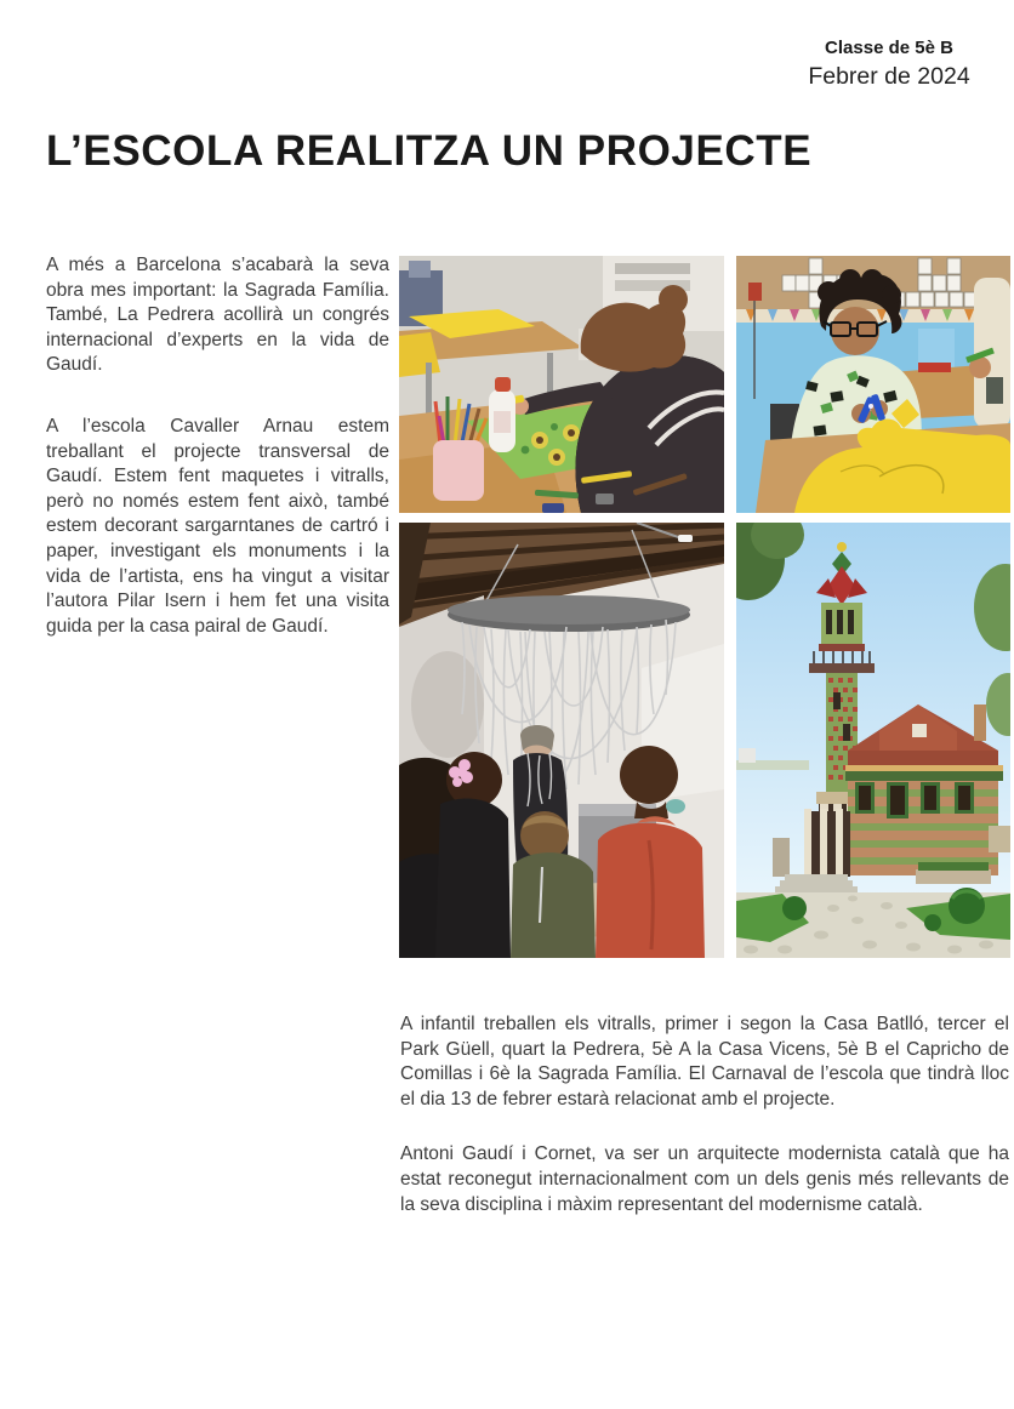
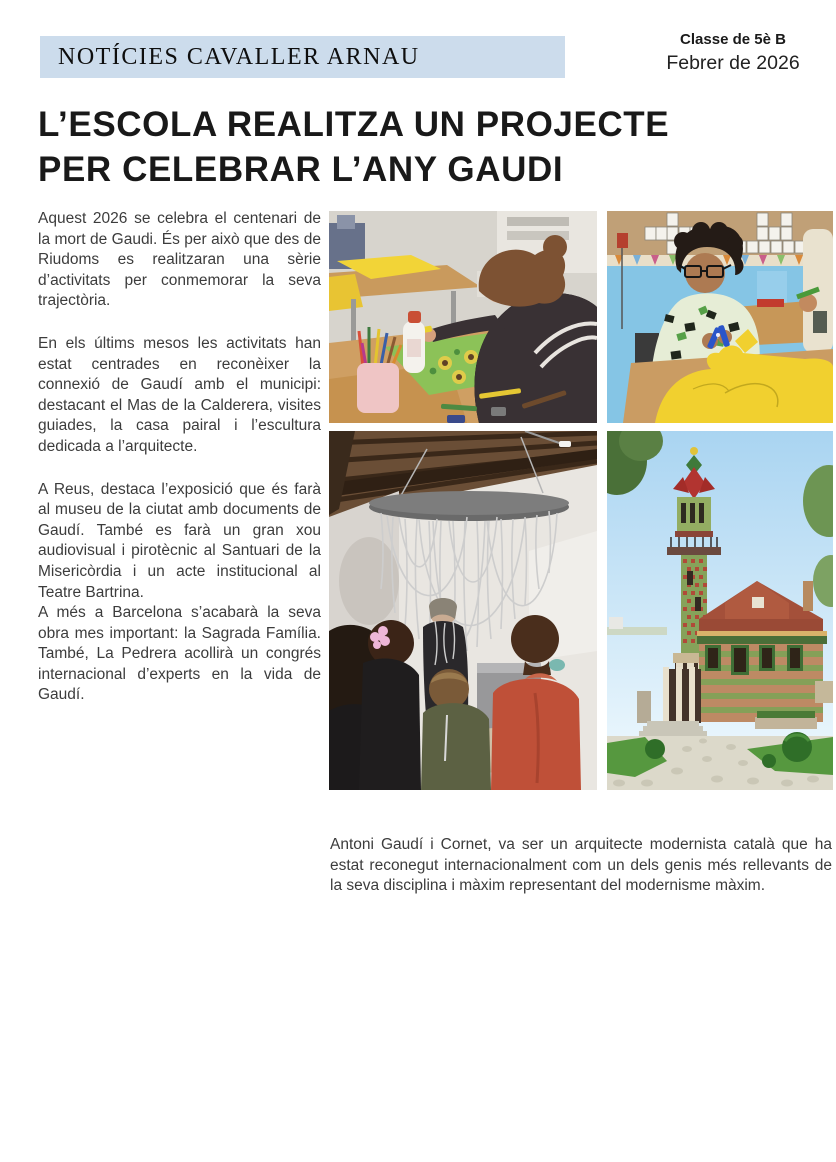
+ NOTÍCIES CAVALLER ARNAU
  Classe de 5è B
- Febrer de 2024
+ Febrer de 2026
  L’ESCOLA REALITZA UN PROJECTE
+ PER CELEBRAR L’ANY GAUDI
+ Aquest 2026 se celebra el centenari de la mort de Gaudi. És per això que des de Riudoms es realitzaran una sèrie d’activitats per conmemorar la seva trajectòria.
+ En els últims mesos les activitats han estat centrades en reconèixer la connexió de Gaudí amb el municipi: destacant el Mas de la Calderera, visites guiades, la casa pairal i l’escultura dedicada a l’arquitecte.
+ A Reus, destaca l’exposició que és farà al museu de la ciutat amb documents de Gaudí. També es farà un gran xou audiovisual i pirotècnic al Santuari de la Misericòrdia i un acte institucional al Teatre Bartrina.
  A més a Barcelona s’acabarà la seva obra mes important: la Sagrada Família. També, La Pedrera acollirà un congrés internacional d’experts en la vida de Gaudí.
- A l’escola Cavaller Arnau estem treballant el projecte transversal de Gaudí. Estem fent maquetes i vitralls, però no només estem fent això, també estem decorant sargarntanes de cartró i paper, investigant els monuments i la vida de l’artista, ens ha vingut a visitar l’autora Pilar Isern i hem fet una visita guida per la casa pairal de Gaudí.
- A infantil treballen els vitralls, primer i segon la Casa Batlló, tercer el Park Güell, quart la Pedrera, 5è A la Casa Vicens, 5è B el Capricho de Comillas i 6è la Sagrada Família. El Carnaval de l’escola que tindrà lloc el dia 13 de febrer estarà relacionat amb el projecte.
- Antoni Gaudí i Cornet, va ser un arquitecte modernista català que ha estat reconegut internacionalment com un dels genis més rellevants de la seva disciplina i màxim representant del modernisme català.
+ Antoni Gaudí i Cornet, va ser un arquitecte modernista català que ha estat reconegut internacionalment com un dels genis més rellevants de la seva disciplina i màxim representant del modernisme màxim.
